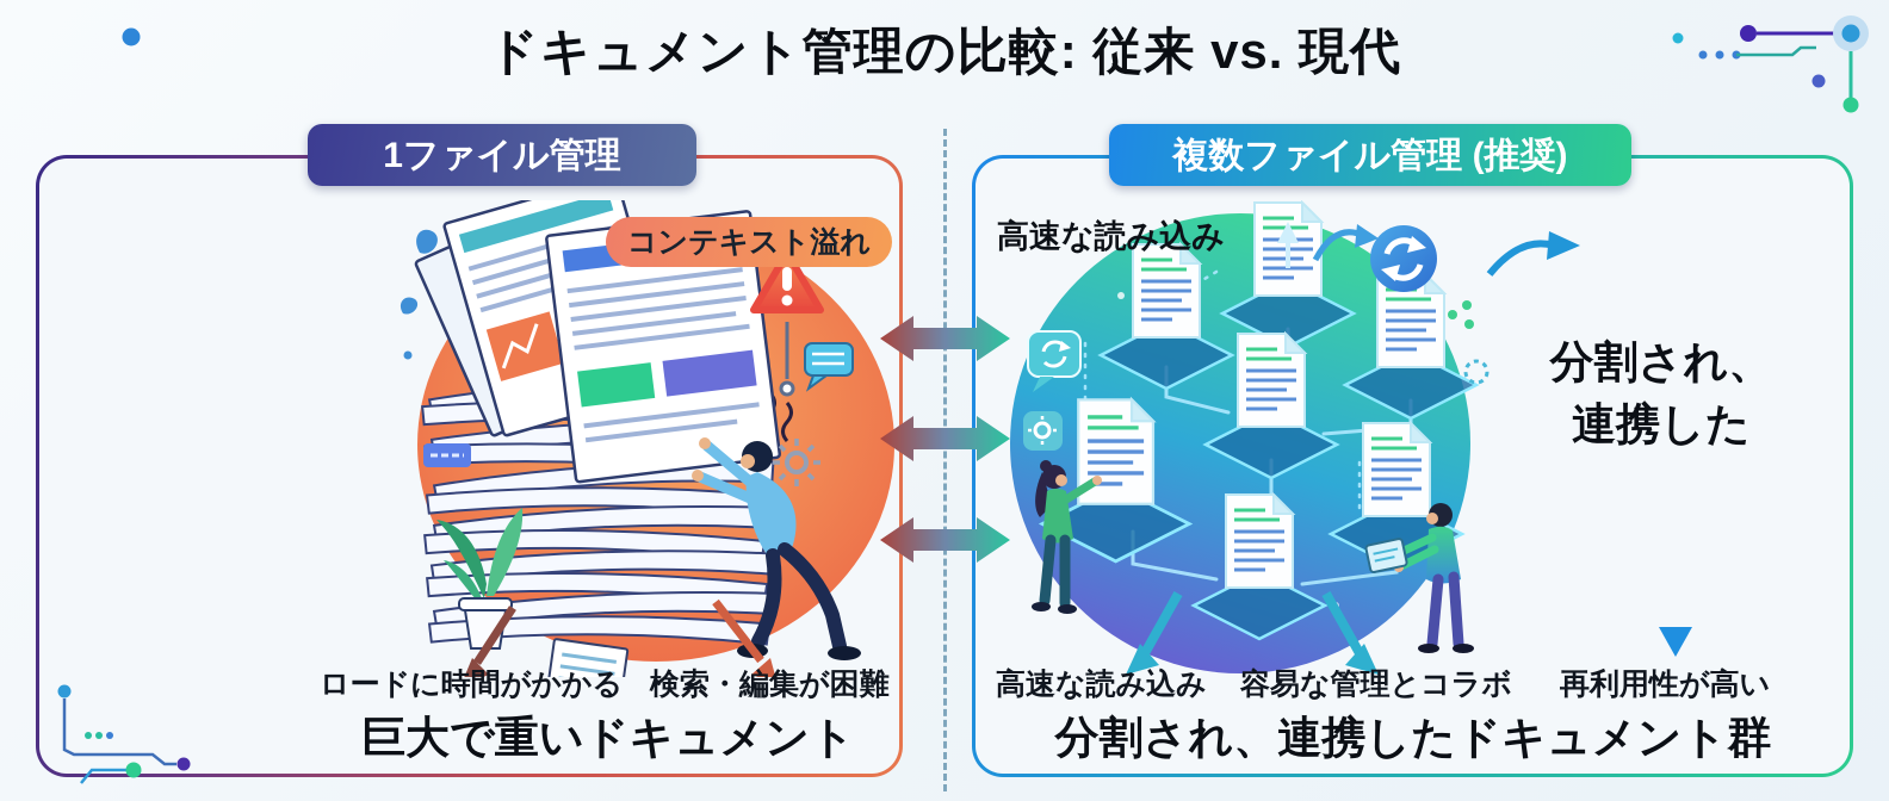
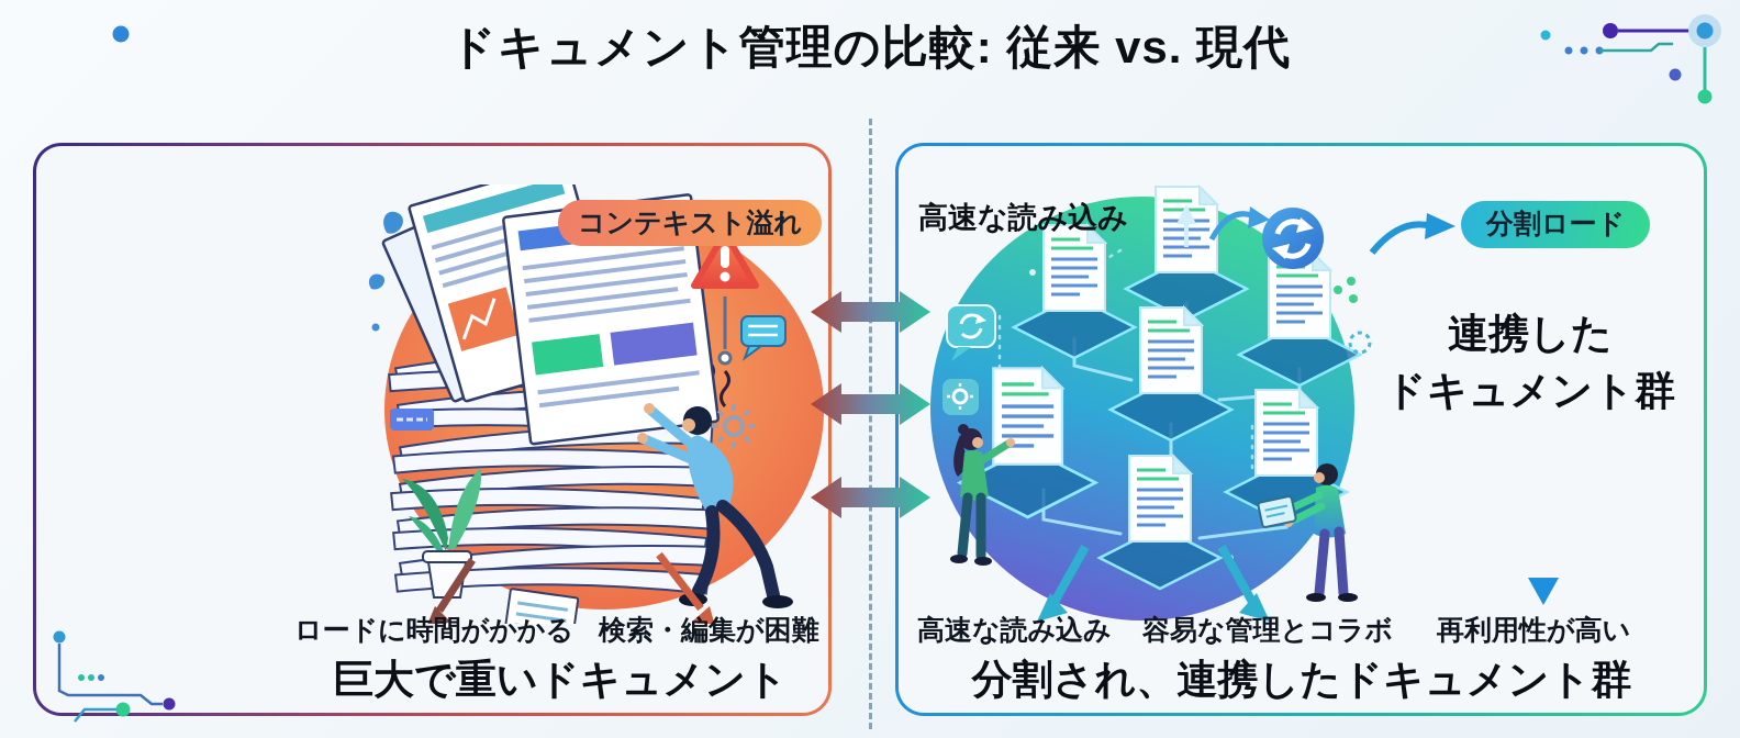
  ドキュメント管理の比較: 従来 vs. 現代
- 1ファイル管理
- 複数ファイル管理 (推奨)
  コンテキスト溢れ
+ 分割ロード
  高速な読み込み
- 分割され、
  連携した
+ ドキュメント群
  ロードに時間がかかる
  検索・編集が困難
  巨大で重いドキュメント
  高速な読み込み
  容易な管理とコラボ
  再利用性が高い
  分割され、連携したドキュメント群
